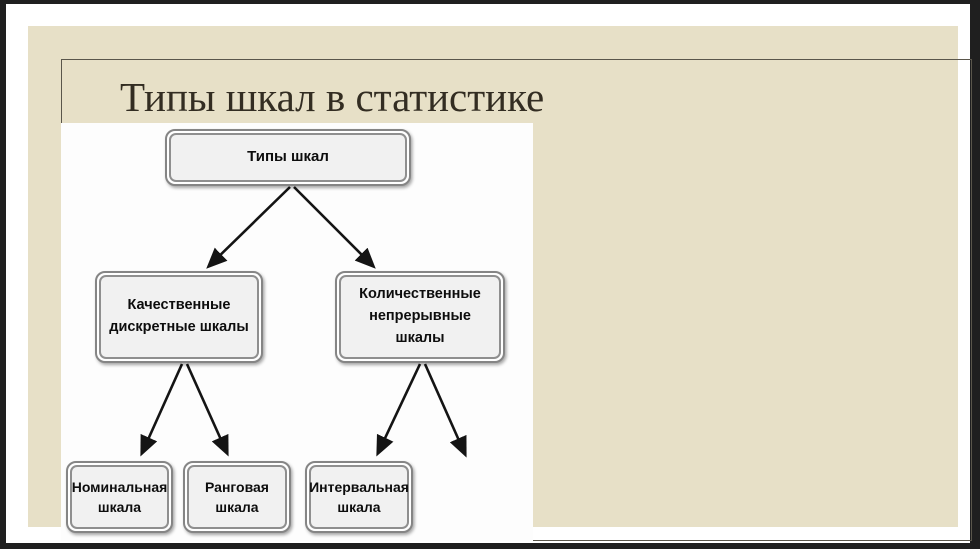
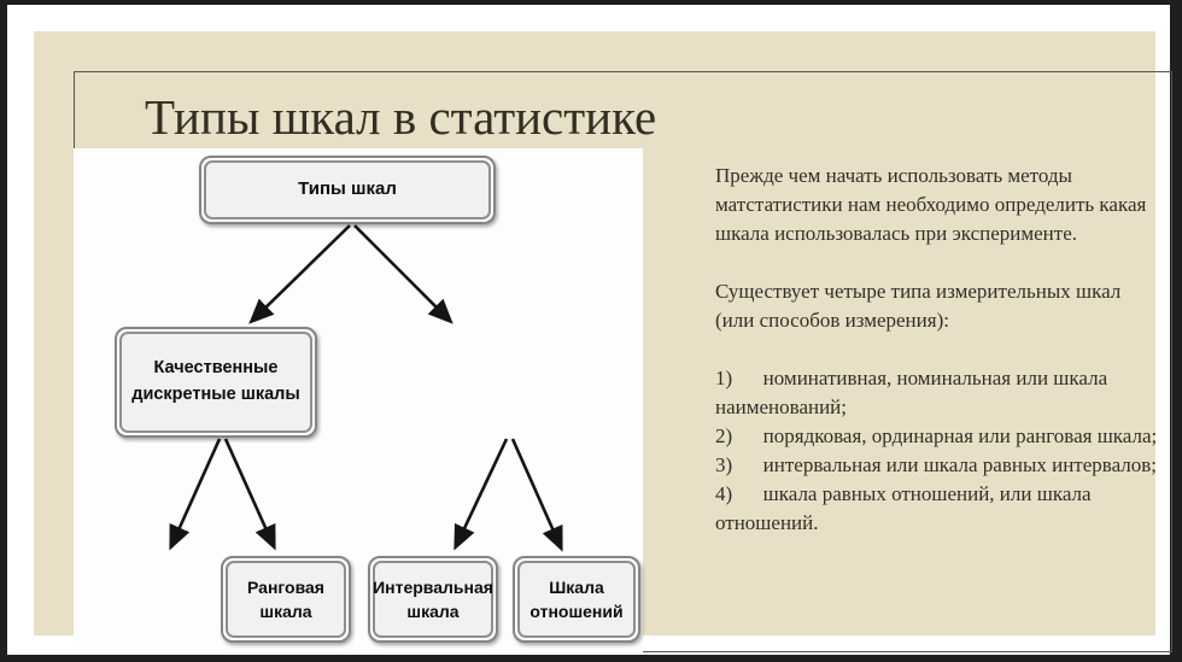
  Типы шкал в статистике
  Типы шкал
  Качественные дискретные шкалы
- Количественные непрерывные шкалы
- Номинальная шкала
  Ранговая шкала
  Интервальная шкала
+ Шкала отношений
+ Прежде чем начать использовать методы матстатистики нам необходимо определить какая шкала использовалась при эксперименте.
+ Существует четыре типа измерительных шкал (или способов измерения):
+ 1) номинативная, номинальная или шкала наименований;
+ 2) порядковая, ординарная или ранговая шкала;
+ 3) интервальная или шкала равных интервалов;
+ 4) шкала равных отношений, или шкала отношений.
